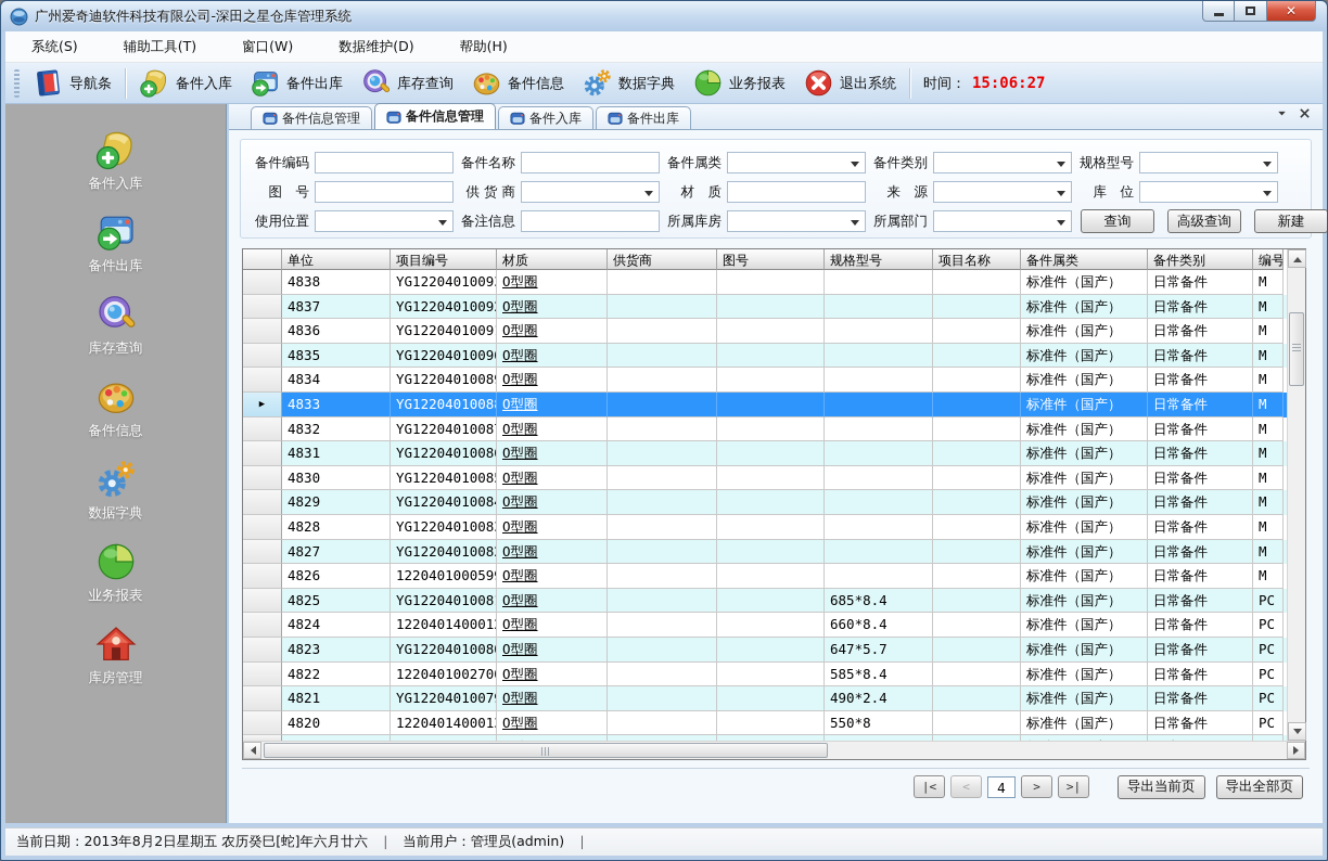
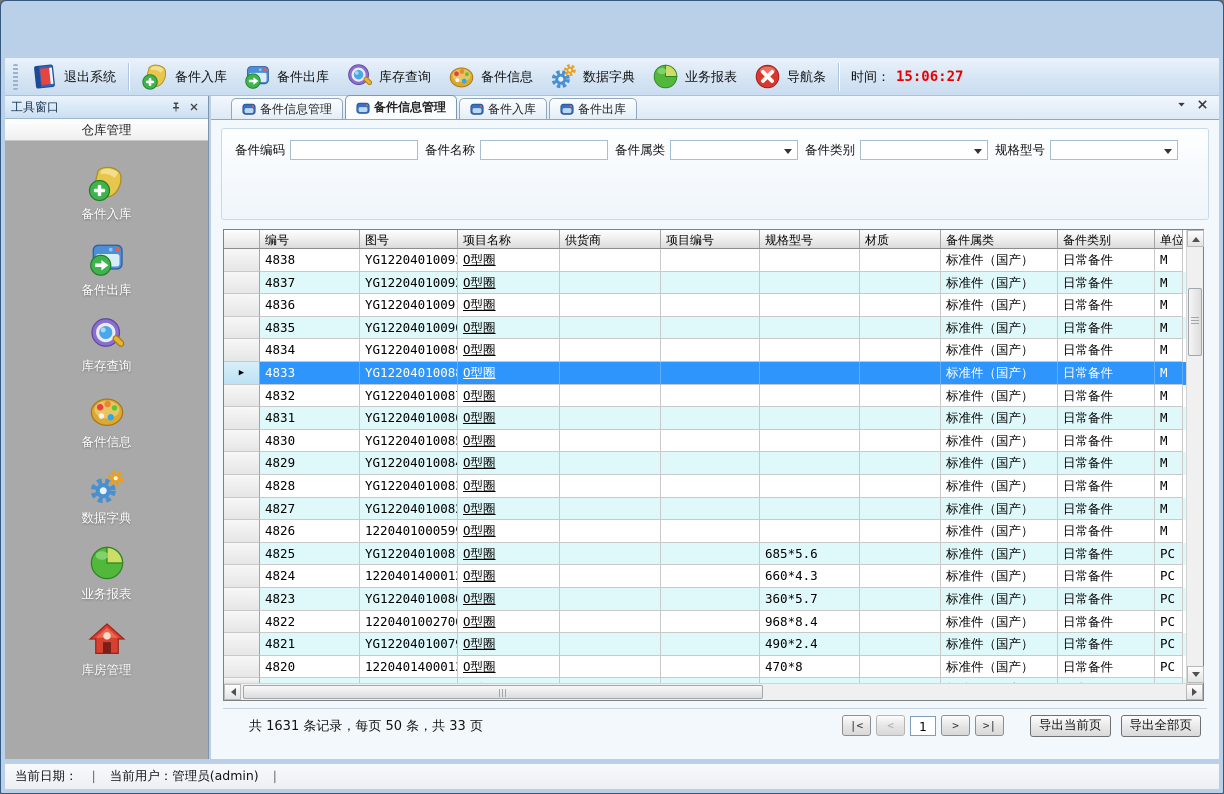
- 广州爱奇迪软件科技有限公司-深田之星仓库管理系统
- ✕
- 系统(S)
- 辅助工具(T)
- 窗口(W)
- 数据维护(D)
- 帮助(H)
- 导航条
+ 退出系统
  备件入库
  备件出库
  库存查询
  备件信息
  数据字典
  业务报表
- 退出系统
+ 导航条
  时间：
  15:06:27
+ 工具窗口
+ 仓库管理
  备件入库
  备件出库
  库存查询
  备件信息
  数据字典
  业务报表
  库房管理
  备件信息管理
  备件信息管理
  备件入库
  备件出库
  备件编码
  备件名称
  备件属类
  备件类别
  规格型号
- 图 号
- 供 货 商
- 材 质
- 来 源
- 库 位
- 使用位置
- 备注信息
- 所属库房
- 所属部门
- 查询
- 高级查询
- 新建
- 单位
+ 编号
- 项目编号
+ 图号
- 材质
+ 项目名称
  供货商
- 图号
+ 项目编号
  规格型号
- 项目名称
+ 材质
  备件属类
  备件类别
- 编号
+ 单位
  4838
  YG1220401009
  O型圈
  标准件（国产）
  日常备件
  M
  4837
  YG1220401009
  O型圈
  标准件（国产）
  日常备件
  M
  4836
  YG1220401009
  O型圈
  标准件（国产）
  日常备件
  M
  4835
  YG1220401009
  O型圈
  标准件（国产）
  日常备件
  M
  4834
  YG1220401008
  O型圈
  标准件（国产）
  日常备件
  M
  ▶
  4833
  YG1220401008
  O型圈
  标准件（国产）
  日常备件
  M
  4832
  YG1220401008
  O型圈
  标准件（国产）
  日常备件
  M
  4831
  YG1220401008
  O型圈
  标准件（国产）
  日常备件
  M
  4830
  YG1220401008
  O型圈
  标准件（国产）
  日常备件
  M
  4829
  YG1220401008
  O型圈
  标准件（国产）
  日常备件
  M
  4828
  YG1220401008
  O型圈
  标准件（国产）
  日常备件
  M
  4827
  YG1220401008
  O型圈
  标准件（国产）
  日常备件
  M
  4826
  122040100059
  O型圈
  标准件（国产）
  日常备件
  M
  4825
  YG1220401008
  O型圈
- 685*8.4
+ 685*5.6
  标准件（国产）
  日常备件
  PC
  4824
  122040140001
  O型圈
- 660*8.4
+ 660*4.3
  标准件（国产）
  日常备件
  PC
  4823
  YG1220401008
  O型圈
- 647*5.7
+ 360*5.7
  标准件（国产）
  日常备件
  PC
  4822
  122040100270
  O型圈
- 585*8.4
+ 968*8.4
  标准件（国产）
  日常备件
  PC
  4821
  YG1220401007
  O型圈
  490*2.4
  标准件（国产）
  日常备件
  PC
  4820
  122040140001
  O型圈
- 550*8
+ 470*8
  标准件（国产）
  日常备件
  PC
+ 共 1631 条记录，每页 50 条，共 33 页
  |<
  <
- 4
+ 1
  >
  >|
  导出当前页
  导出全部页
  当前日期：
- 2013年8月2日星期五 农历癸巳[蛇]年六月廿六
  ｜
  当前用户：
  管理员(admin)
  ｜
